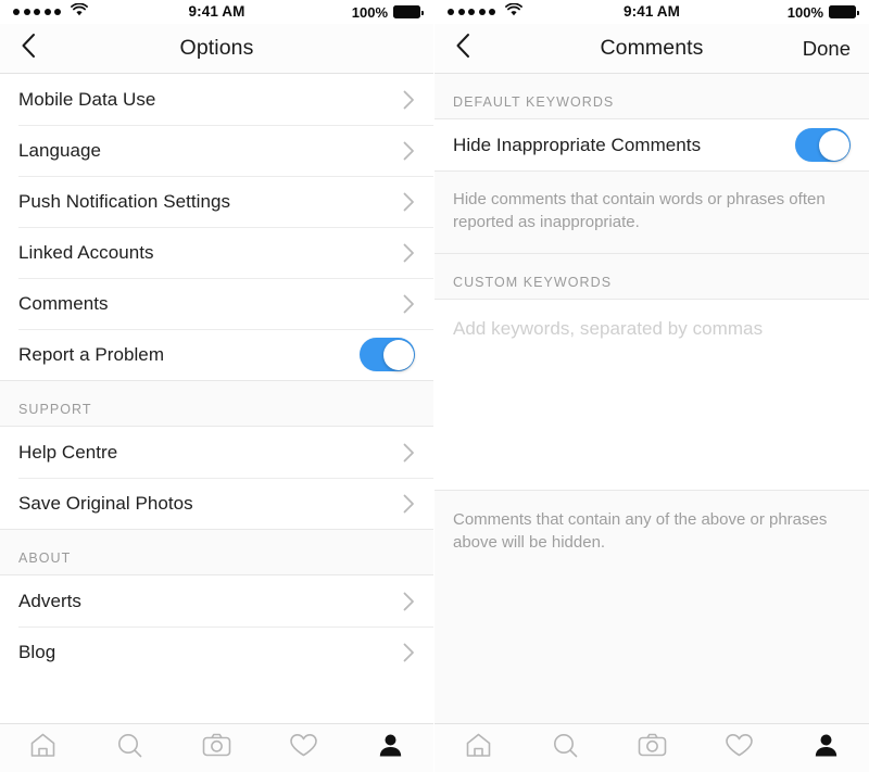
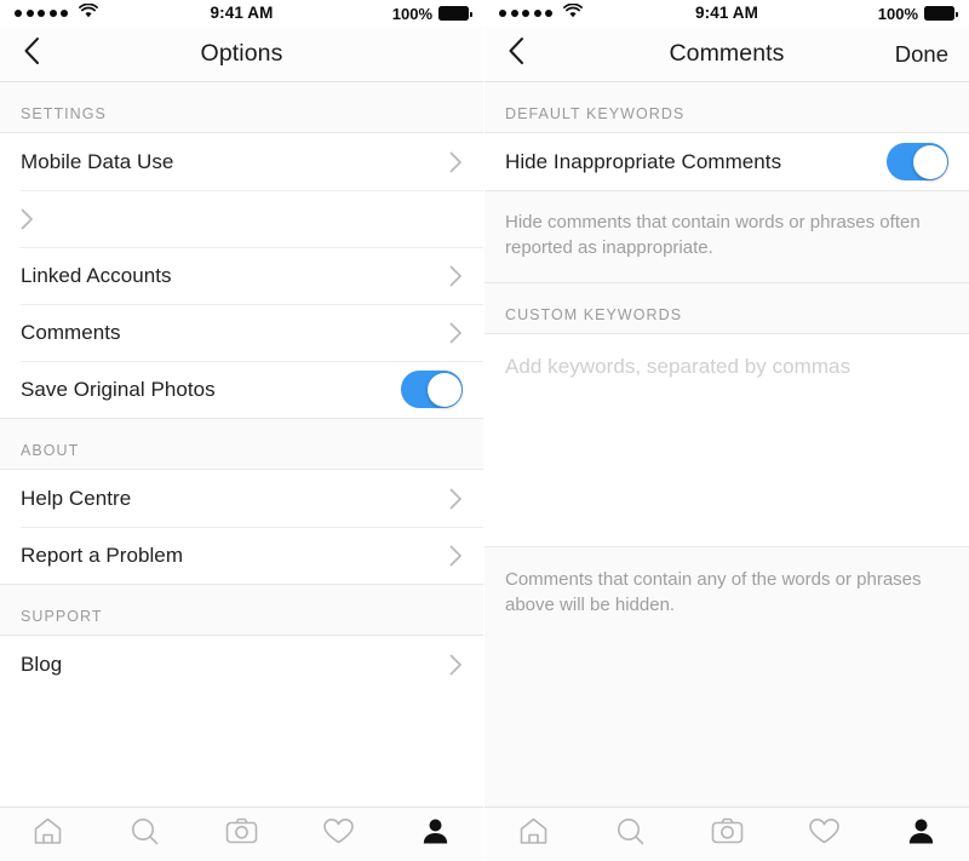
  9:41 AM
  100%
  Options
+ SETTINGS
  Mobile Data Use
- Language
- Push Notification Settings
  Linked Accounts
  Comments
- Report a Problem
+ Save Original Photos
- SUPPORT
+ ABOUT
  Help Centre
- Save Original Photos
+ Report a Problem
- ABOUT
+ SUPPORT
- Adverts
  Blog
  9:41 AM
  100%
  Comments
  Done
  DEFAULT KEYWORDS
  Hide Inappropriate Comments
  Hide comments that contain words or phrases often reported as inappropriate.
  CUSTOM KEYWORDS
  Add keywords, separated by commas
- Comments that contain any of the above or phrases above will be hidden.
+ Comments that contain any of the words or phrases above will be hidden.
